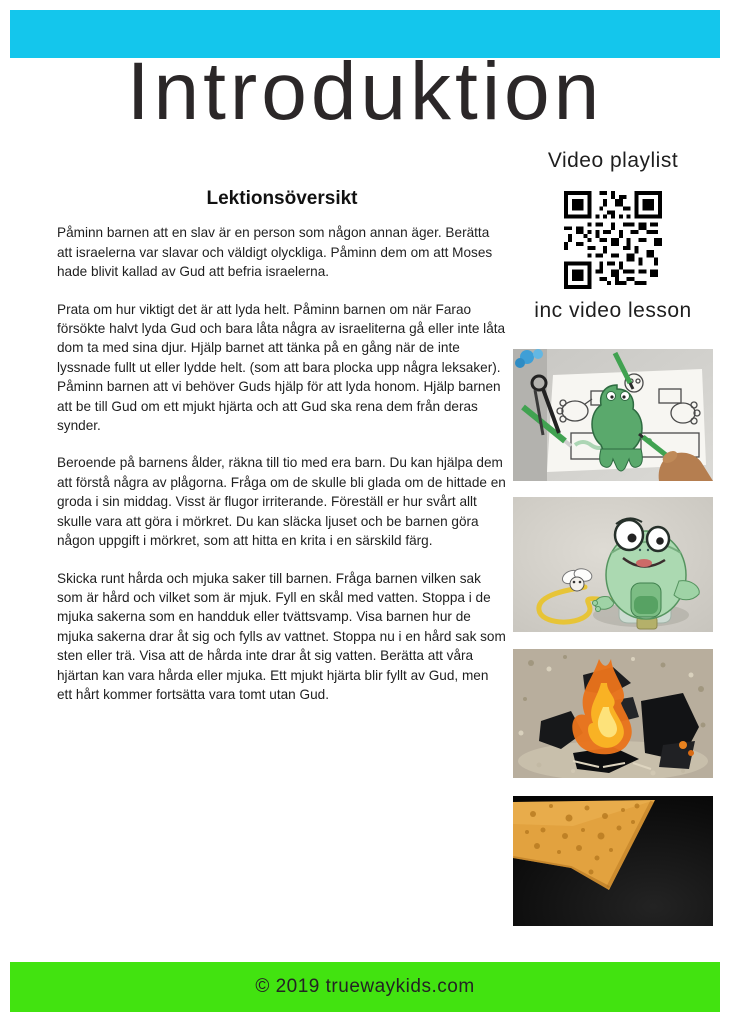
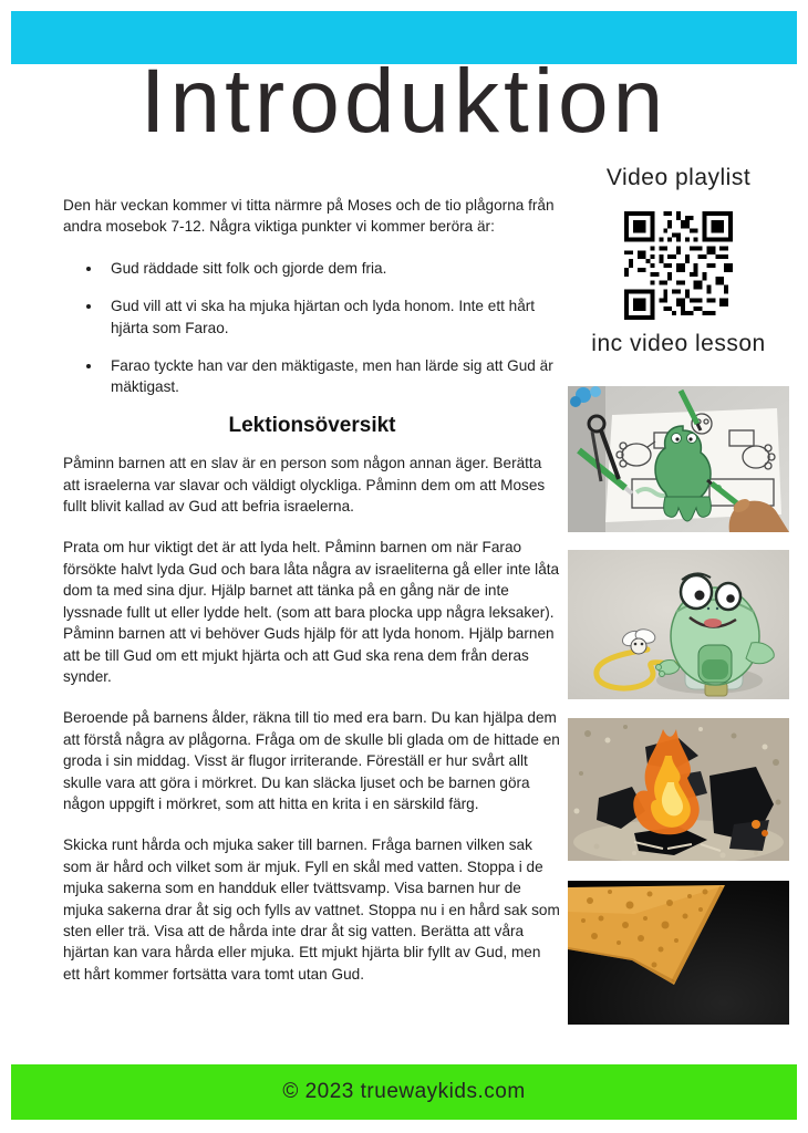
  Introduktion
+ Den här veckan kommer vi titta närmre på Moses och de tio plågorna från andra mosebok 7-12. Några viktiga punkter vi kommer beröra är:
+ Gud räddade sitt folk och gjorde dem fria.
+ Gud vill att vi ska ha mjuka hjärtan och lyda honom. Inte ett hårt hjärta som Farao.
+ Farao tyckte han var den mäktigaste, men han lärde sig att Gud är mäktigast.
  Lektionsöversikt
- Påminn barnen att en slav är en person som någon annan äger. Berätta att israelerna var slavar och väldigt olyckliga. Påminn dem om att Moses hade blivit kallad av Gud att befria israelerna.
+ Påminn barnen att en slav är en person som någon annan äger. Berätta att israelerna var slavar och väldigt olyckliga. Påminn dem om att Moses fullt blivit kallad av Gud att befria israelerna.
  Prata om hur viktigt det är att lyda helt. Påminn barnen om när Farao försökte halvt lyda Gud och bara låta några av israeliterna gå eller inte låta dom ta med sina djur. Hjälp barnet att tänka på en gång när de inte lyssnade fullt ut eller lydde helt. (som att bara plocka upp några leksaker). Påminn barnen att vi behöver Guds hjälp för att lyda honom. Hjälp barnen att be till Gud om ett mjukt hjärta och att Gud ska rena dem från deras synder.
  Beroende på barnens ålder, räkna till tio med era barn. Du kan hjälpa dem att förstå några av plågorna. Fråga om de skulle bli glada om de hittade en groda i sin middag. Visst är flugor irriterande. Föreställ er hur svårt allt skulle vara att göra i mörkret. Du kan släcka ljuset och be barnen göra någon uppgift i mörkret, som att hitta en krita i en särskild färg.
  Skicka runt hårda och mjuka saker till barnen. Fråga barnen vilken sak som är hård och vilket som är mjuk. Fyll en skål med vatten. Stoppa i de mjuka sakerna som en handduk eller tvättsvamp. Visa barnen hur de mjuka sakerna drar åt sig och fylls av vattnet. Stoppa nu i en hård sak som sten eller trä. Visa att de hårda inte drar åt sig vatten. Berätta att våra hjärtan kan vara hårda eller mjuka. Ett mjukt hjärta blir fyllt av Gud, men ett hårt kommer fortsätta vara tomt utan Gud.
  Video playlist
  inc video lesson
- © 2019 truewaykids.com
+ © 2023 truewaykids.com
